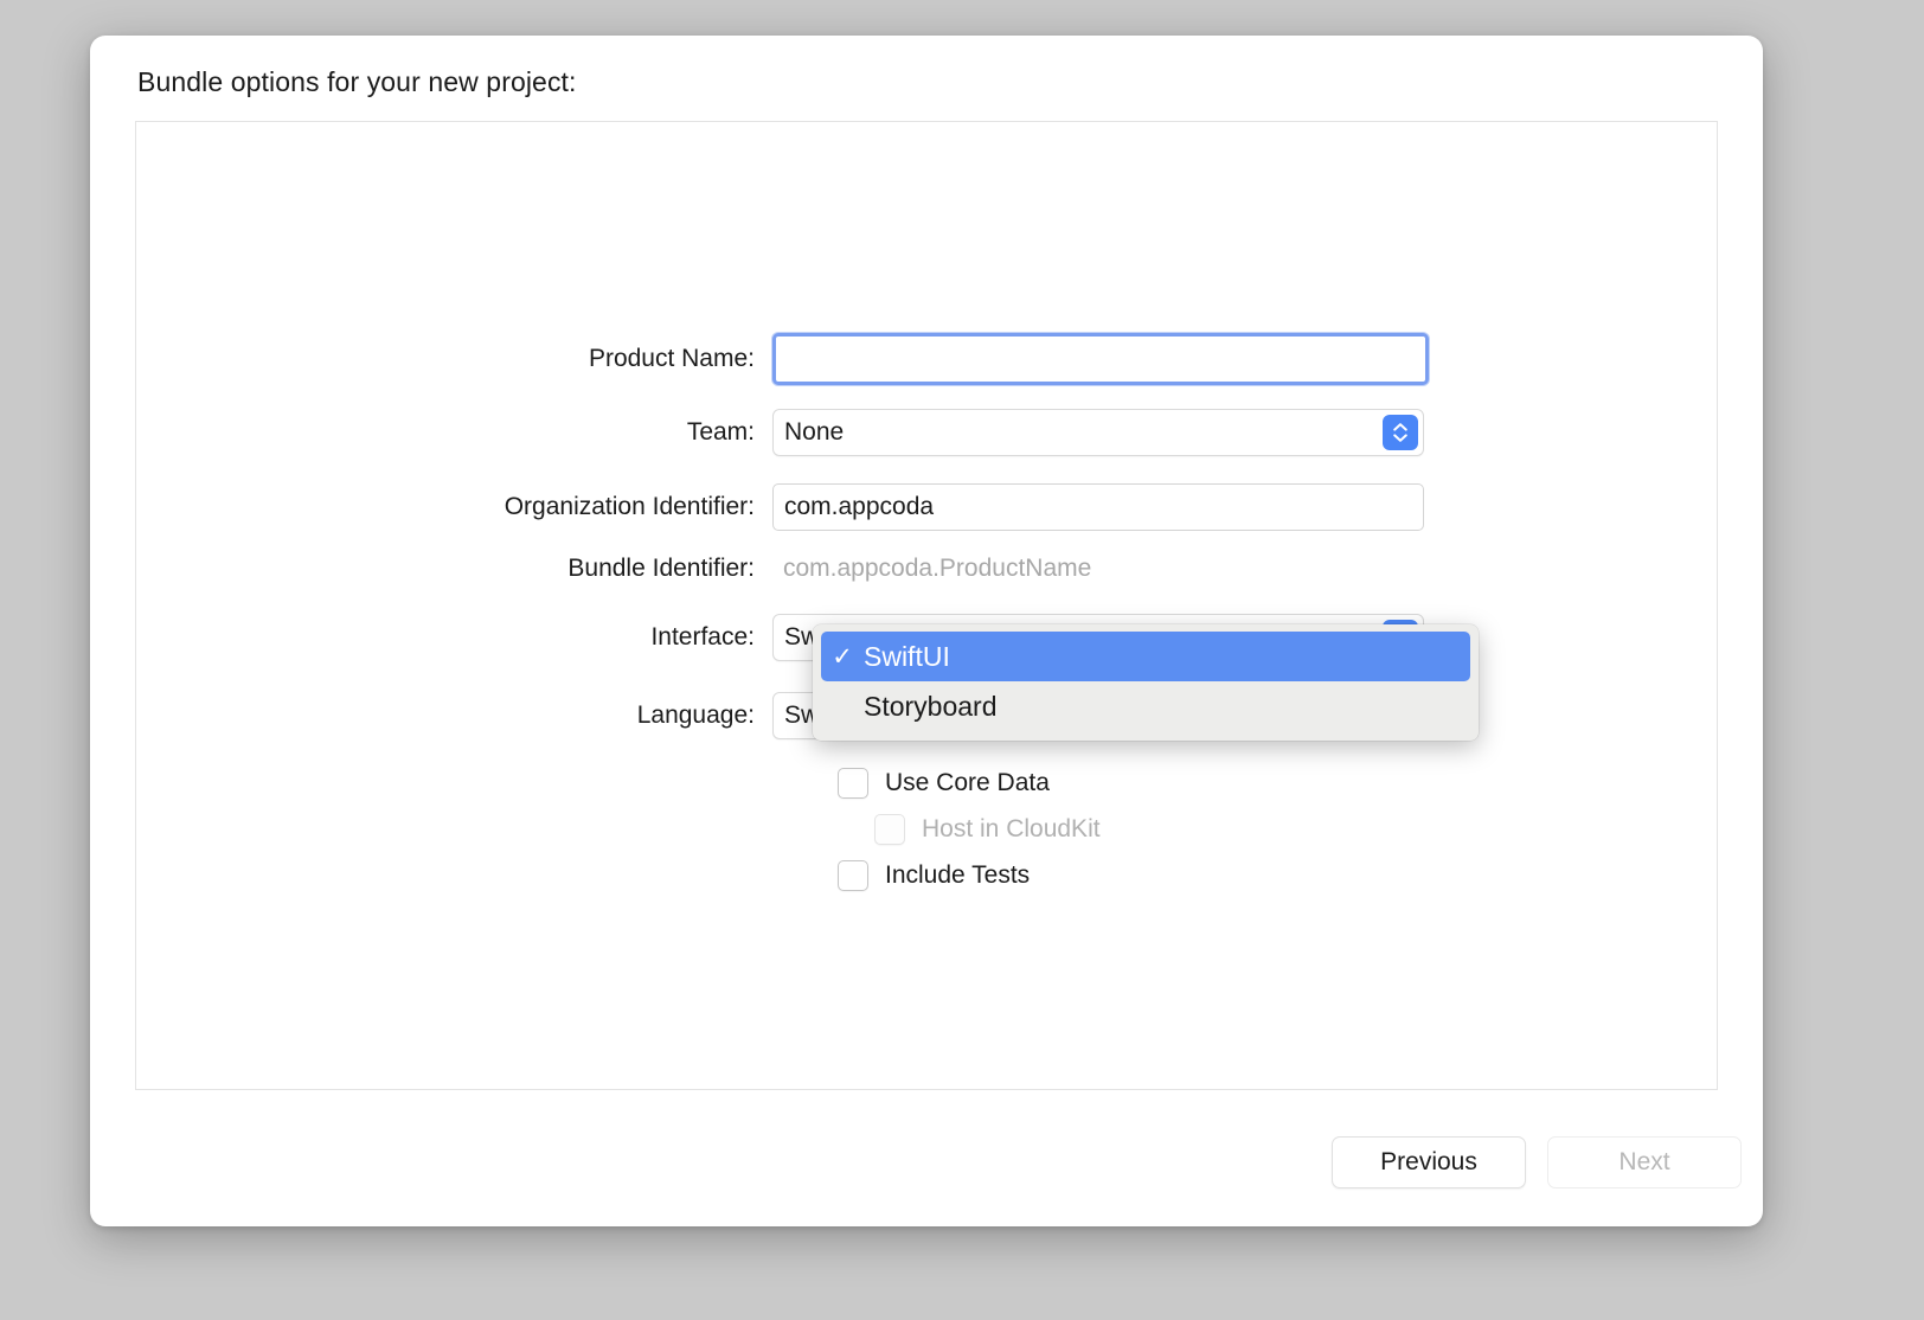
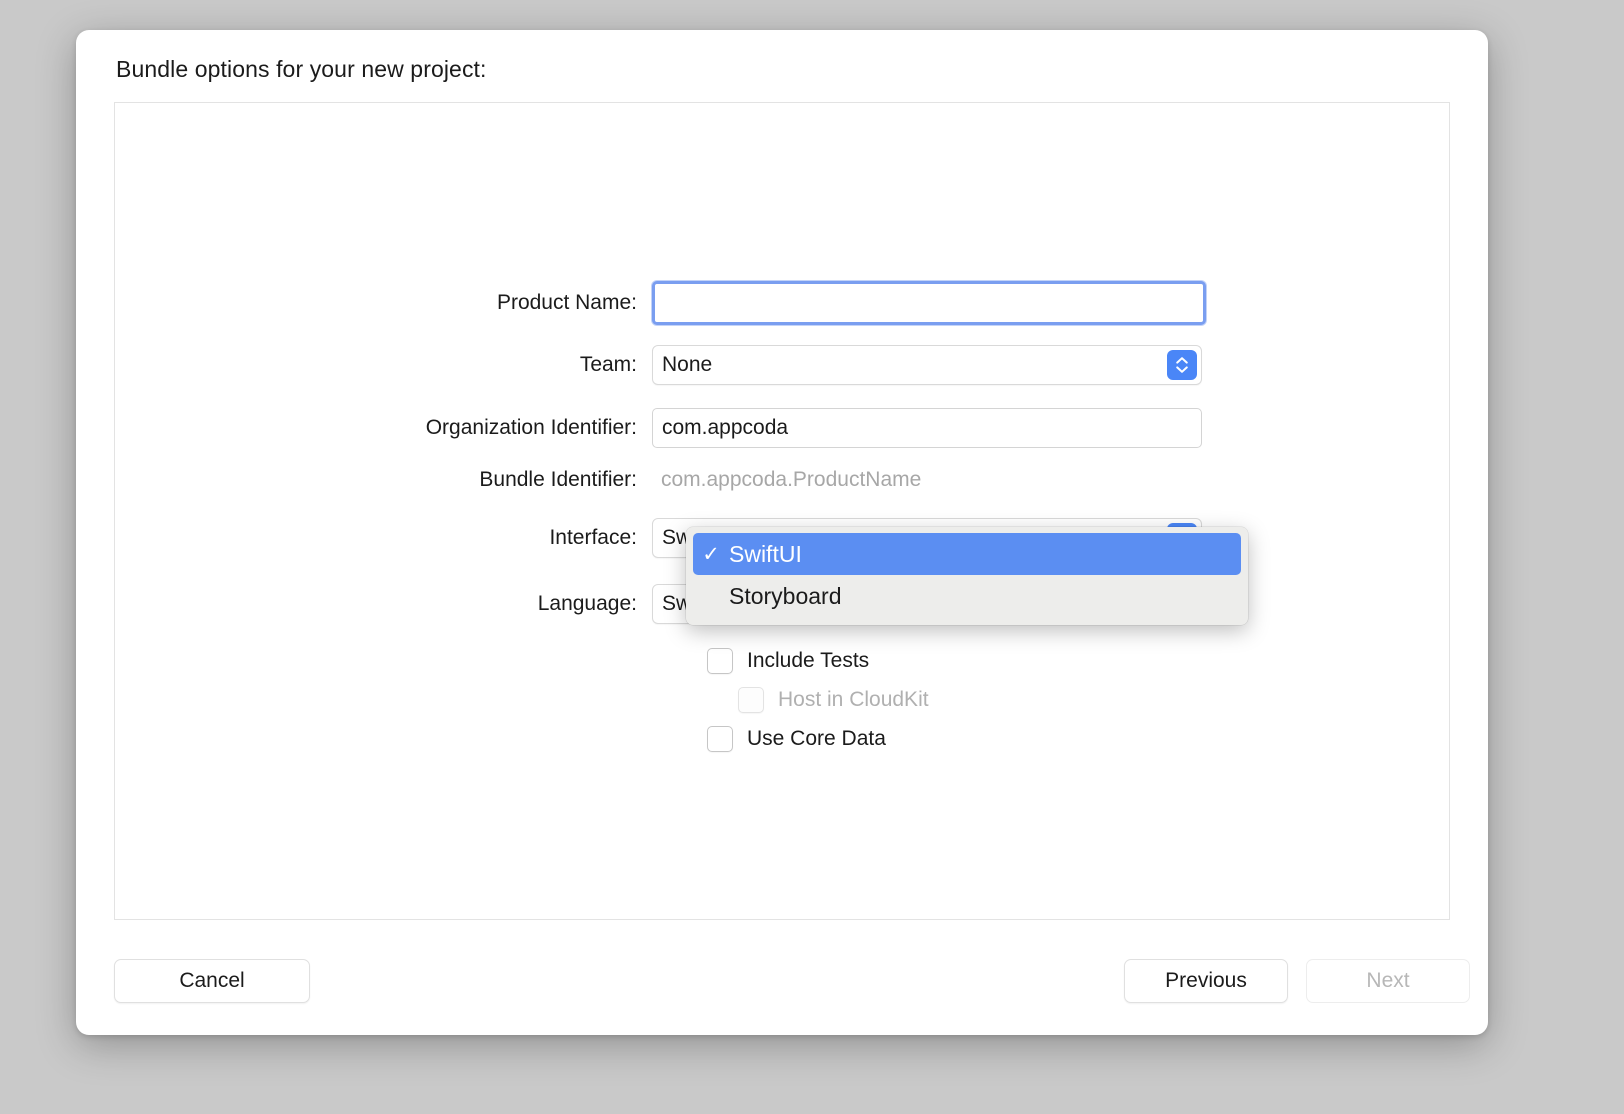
  Bundle options for your new project:
  Product Name:
  Team:
  None
  Organization Identifier:
  com.appcoda
  Bundle Identifier:
  com.appcoda.ProductName
  Interface:
  Language:
- Use Core Data
+ Include Tests
  Host in CloudKit
- Include Tests
+ Use Core Data
  ✓
  SwiftUI
  Storyboard
+ Cancel
  Previous
  Next
